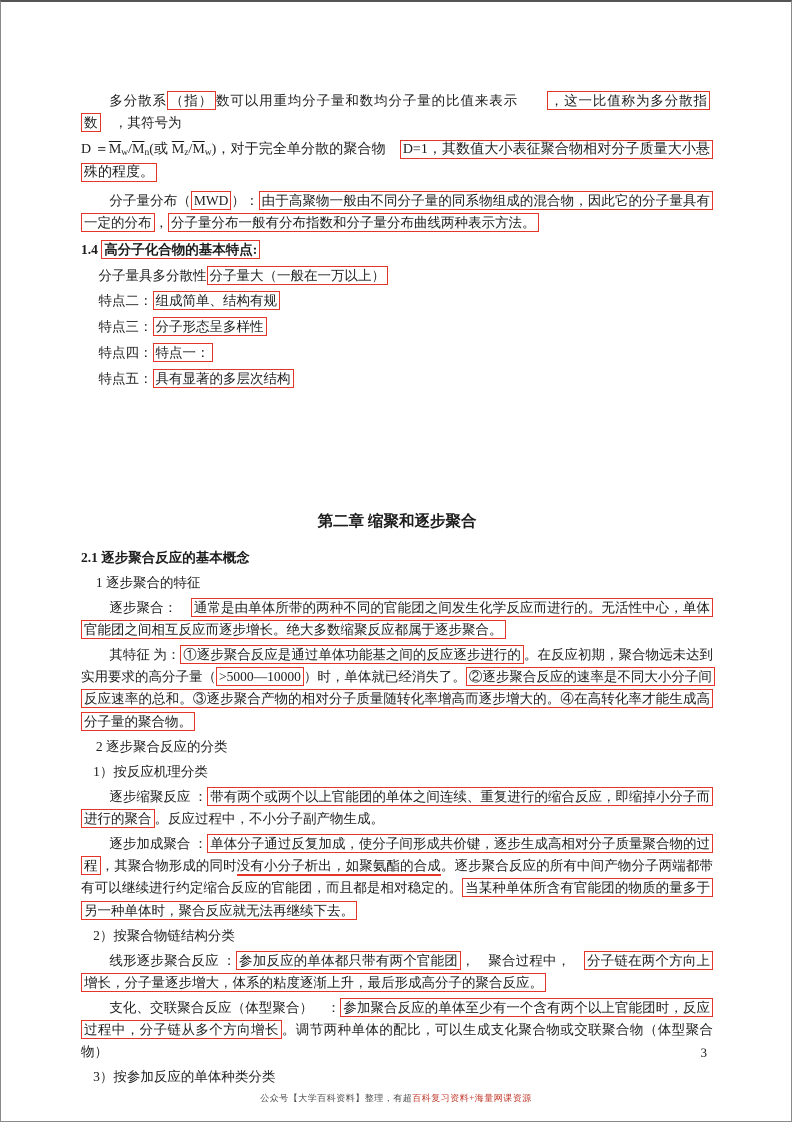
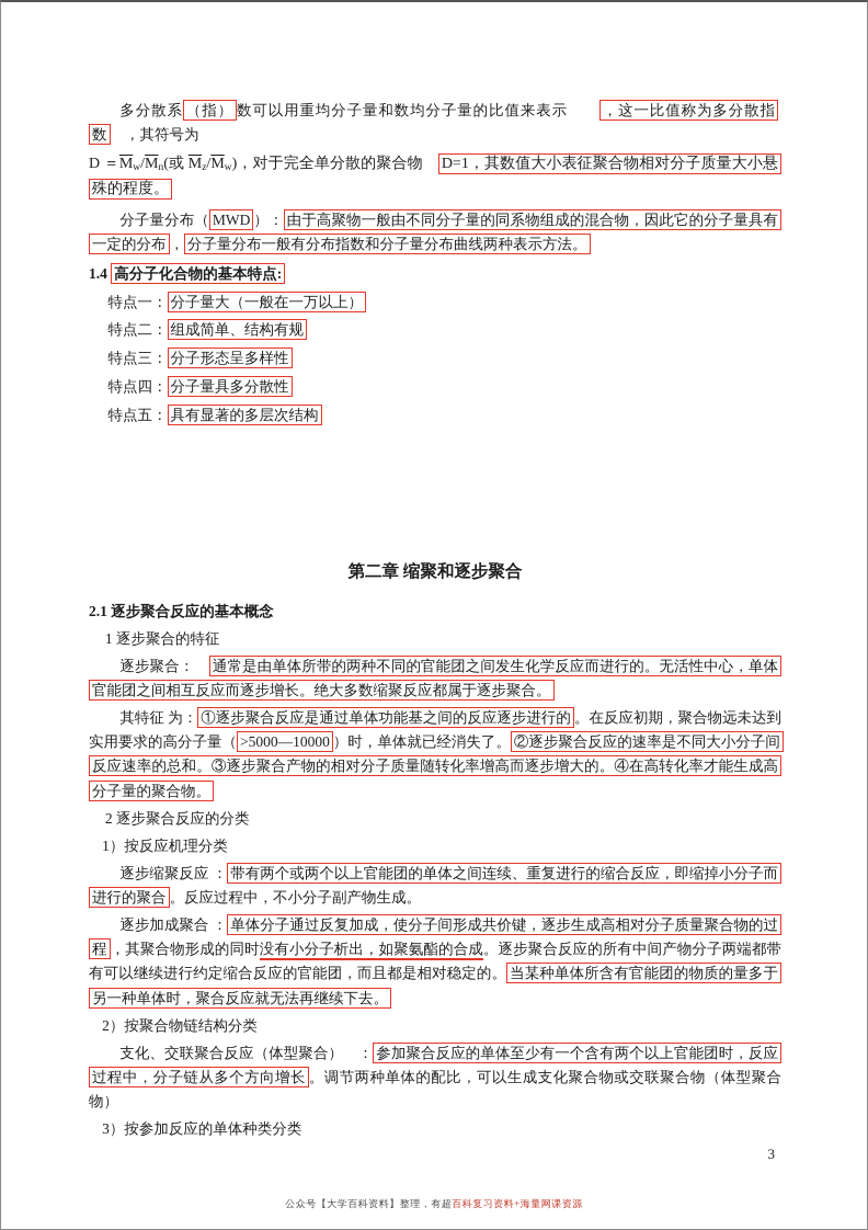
  多分散系 （指） 数可以用重均分子量和数均分子量的比值来表示 ，这一比值称为多分散指数 ，其符号为
  D ＝Mw/Mn(或 Mz/Mw)，对于完全单分散的聚合物 D=1，其数值大小表征聚合物相对分子质量大小悬殊的程度。
  分子量分布（ MWD ）： 由于高聚物一般由不同分子量的同系物组成的混合物，因此它的分子量具有一定的分布 ， 分子量分布一般有分布指数和分子量分布曲线两种表示方法。
  1.4 高分子化合物的基本特点:
- 分子量具多分散性 分子量大（一般在一万以上）
+ 特点一： 分子量大（一般在一万以上）
  特点二： 组成简单、结构有规
  特点三： 分子形态呈多样性
- 特点四： 特点一：
+ 特点四： 分子量具多分散性
  特点五： 具有显著的多层次结构
  第二章 缩聚和逐步聚合
  2.1 逐步聚合反应的基本概念
  1 逐步聚合的特征
  逐步聚合： 通常是由单体所带的两种不同的官能团之间发生化学反应而进行的。无活性中心，单体官能团之间相互反应而逐步增长。绝大多数缩聚反应都属于逐步聚合。
  其特征 为： ①逐步聚合反应是通过单体功能基之间的反应逐步进行的 。在反应初期，聚合物远未达到实用要求的高分子量（ >5000—10000 ）时，单体就已经消失了。 ②逐步聚合反应的速率是不同大小分子间反应速率的总和。③逐步聚合产物的相对分子质量随转化率增高而逐步增大的。④在高转化率才能生成高分子量的聚合物。
  2 逐步聚合反应的分类
  1）按反应机理分类
  逐步缩聚反应 ： 带有两个或两个以上官能团的单体之间连续、重复进行的缩合反应，即缩掉小分子而进行的聚合 。反应过程中，不小分子副产物生成。
  逐步加成聚合 ： 单体分子通过反复加成，使分子间形成共价键，逐步生成高相对分子质量聚合物的过程 ，其聚合物形成的同时没有小分子析出，如聚氨酯的合成。逐步聚合反应的所有中间产物分子两端都带有可以继续进行约定缩合反应的官能团，而且都是相对稳定的。 当某种单体所含有官能团的物质的量多于另一种单体时，聚合反应就无法再继续下去。
  2）按聚合物链结构分类
- 线形逐步聚合反应 ： 参加反应的单体都只带有两个官能团 ， 聚合过程中， 分子链在两个方向上增长，分子量逐步增大，体系的粘度逐渐上升，最后形成高分子的聚合反应。
  支化、交联聚合反应（体型聚合） ： 参加聚合反应的单体至少有一个含有两个以上官能团时，反应过程中，分子链从多个方向增长 。调节两种单体的配比，可以生成支化聚合物或交联聚合物（体型聚合物）
  3）按参加反应的单体种类分类
  3
  公众号【大学百科资料】整理，有超百科复习资料+海量网课资源
